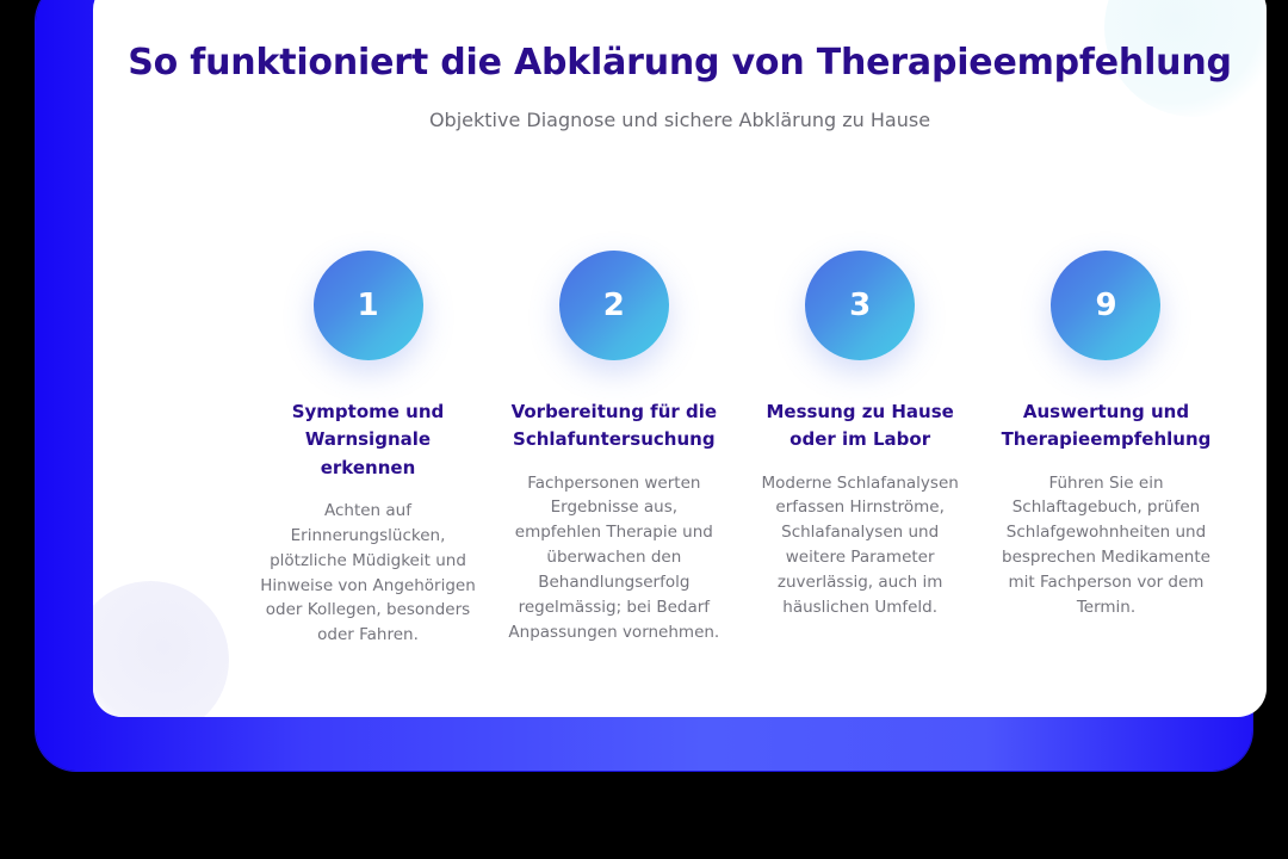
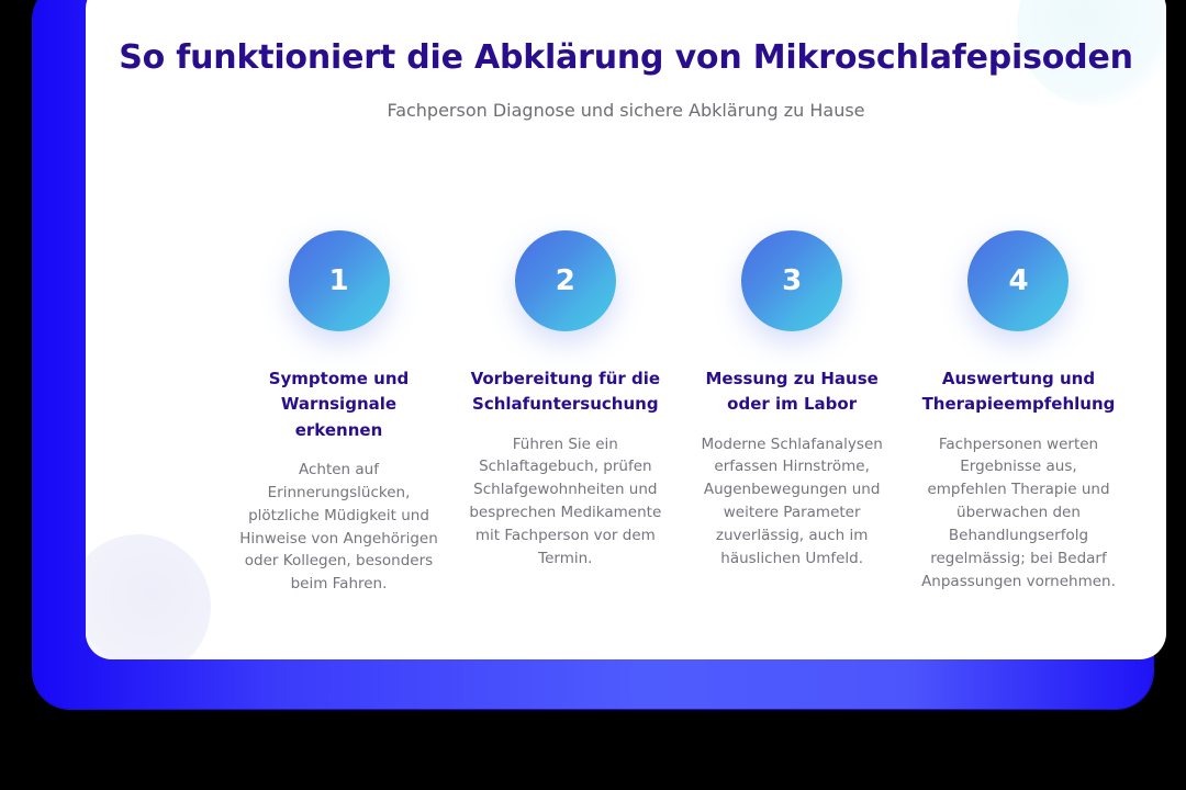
- So funktioniert die Abklärung von Therapieempfehlung
+ So funktioniert die Abklärung von Mikroschlafepisoden
- Objektive Diagnose und sichere Abklärung zu Hause
+ Fachperson Diagnose und sichere Abklärung zu Hause
  1
  Symptome und Warnsignale erkennen
- Achten auf Erinnerungslücken, plötzliche Müdigkeit und Hinweise von Angehörigen oder Kollegen, besonders oder Fahren.
+ Achten auf Erinnerungslücken, plötzliche Müdigkeit und Hinweise von Angehörigen oder Kollegen, besonders beim Fahren.
  2
  Vorbereitung für die Schlafuntersuchung
- Fachpersonen werten Ergebnisse aus, empfehlen Therapie und überwachen den Behandlungserfolg regelmässig; bei Bedarf Anpassungen vornehmen.
+ Führen Sie ein Schlaftagebuch, prüfen Schlafgewohnheiten und besprechen Medikamente mit Fachperson vor dem Termin.
  3
  Messung zu Hause oder im Labor
- Moderne Schlafanalysen erfassen Hirnströme, Schlafanalysen und weitere Parameter zuverlässig, auch im häuslichen Umfeld.
+ Moderne Schlafanalysen erfassen Hirnströme, Augenbewegungen und weitere Parameter zuverlässig, auch im häuslichen Umfeld.
- 9
+ 4
  Auswertung und Therapieempfehlung
- Führen Sie ein Schlaftagebuch, prüfen Schlafgewohnheiten und besprechen Medikamente mit Fachperson vor dem Termin.
+ Fachpersonen werten Ergebnisse aus, empfehlen Therapie und überwachen den Behandlungserfolg regelmässig; bei Bedarf Anpassungen vornehmen.
